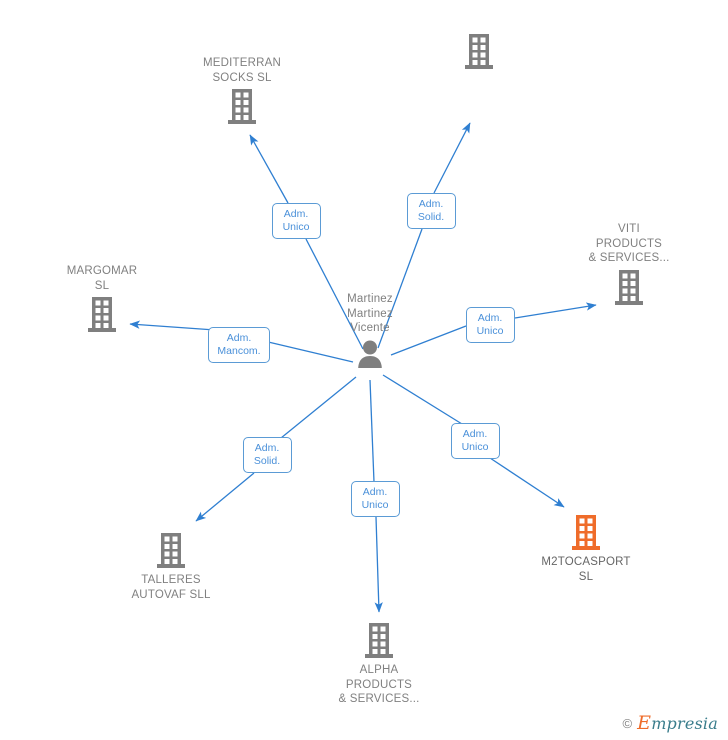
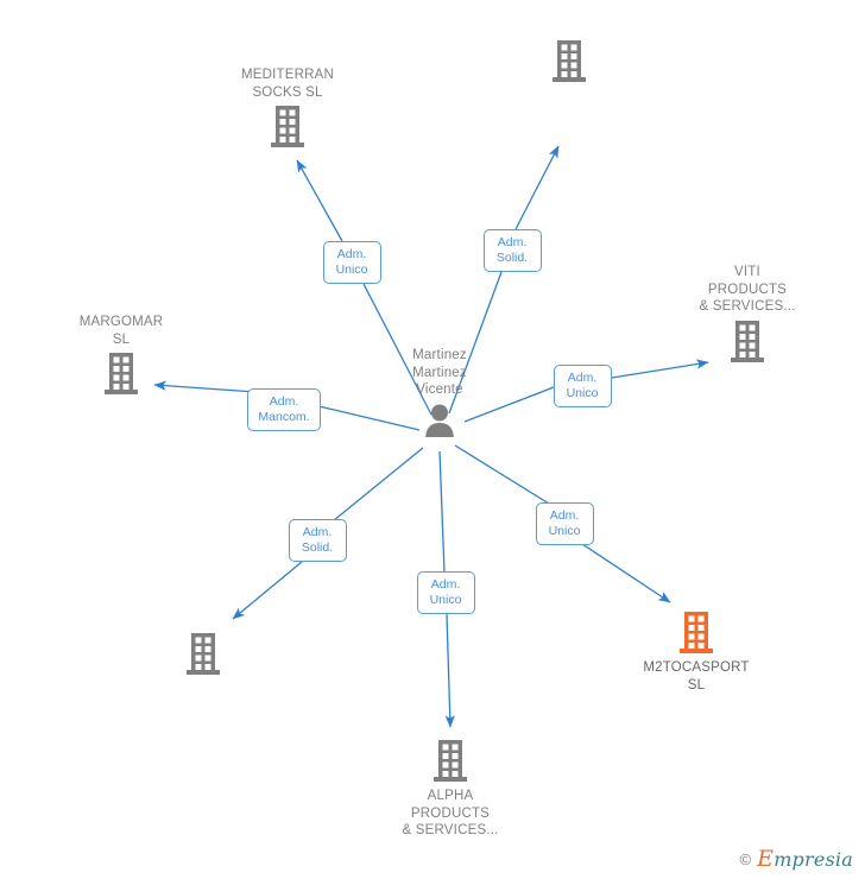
  MEDITERRAN
  SOCKS SL
  VITI
  PRODUCTS
  & SERVICES...
  MARGOMAR
  SL
- TALLERES
- AUTOVAF SLL
  ALPHA
  PRODUCTS
  & SERVICES...
  M2TOCASPORT
  SL
  Martinez
  Martinez
  Vicente
  Adm.
  Unico
  Adm.
  Solid.
  Adm.
  Unico
  Adm.
  Mancom.
  Adm.
  Solid.
  Adm.
  Unico
  Adm.
  Unico
  ©
  Empresia
